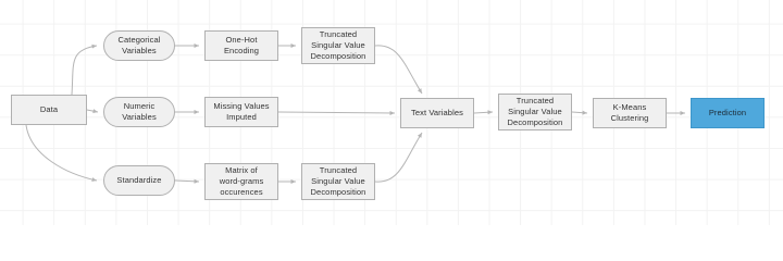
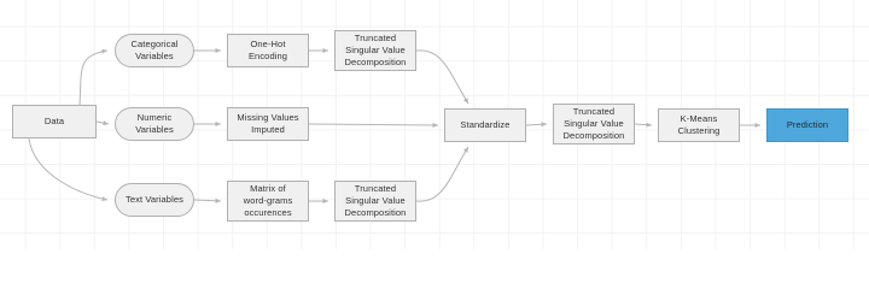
  Data
  Categorical
  Variables
  Numeric
  Variables
- Standardize
+ Text Variables
  One-Hot
  Encoding
  Missing Values
  Imputed
  Matrix of
  word-grams
  occurences
  Truncated
  Singular Value
  Decomposition
  Truncated
  Singular Value
  Decomposition
- Text Variables
+ Standardize
  Truncated
  Singular Value
  Decomposition
  K-Means
  Clustering
  Prediction
